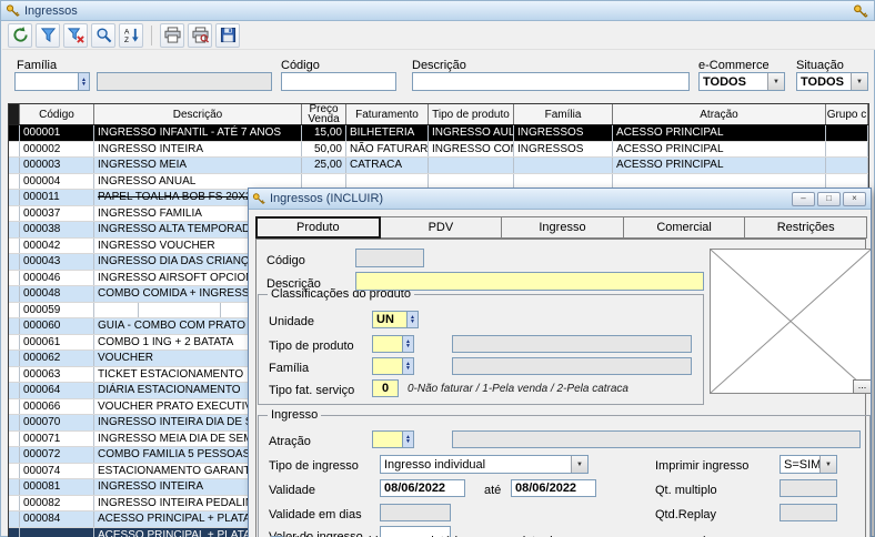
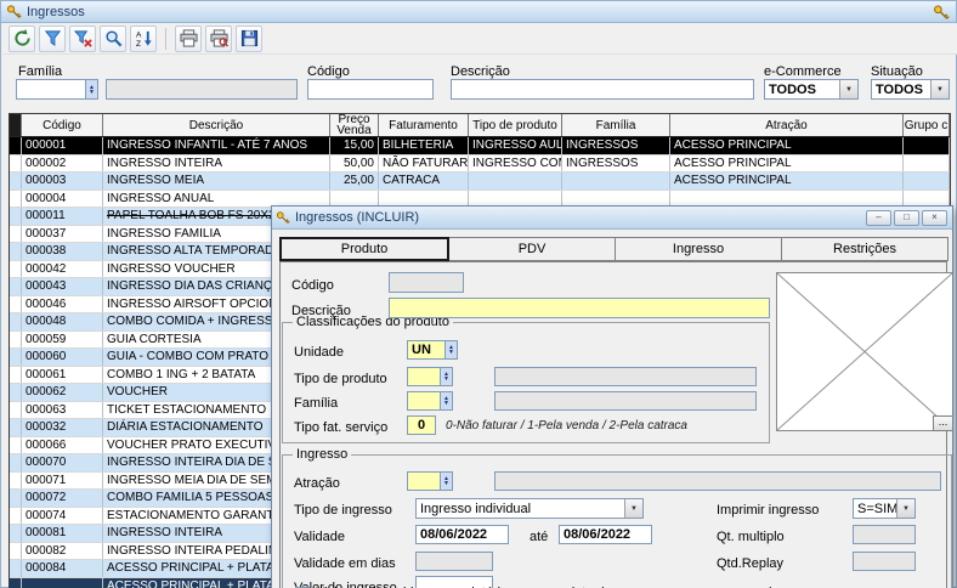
  Ingressos
  Família
  Código
  Descrição
  e-Commerce
  Situação
  TODOS
  TODOS
  Código
  Descrição
  Preço Venda
  Faturamento
  Tipo de produto
  Família
  Atração
  Grupo c
  000001
  INGRESSO INFANTIL - ATÉ 7 ANOS
  15,00
  BILHETERIA
  INGRESSO AUL
  INGRESSOS
  ACESSO PRINCIPAL
  000002
  INGRESSO INTEIRA
  50,00
  NÃO FATURAR
  INGRESSO CO
  INGRESSOS
  ACESSO PRINCIPAL
  000003
  INGRESSO MEIA
  25,00
  CATRACA
  ACESSO PRINCIPAL
  000004
  INGRESSO ANUAL
  000011
  PAPEL TOALHA BOB FS 20X
  000037
  INGRESSO FAMILIA
  000038
  INGRESSO ALTA TEMPORAD
  000042
  INGRESSO VOUCHER
  000043
  INGRESSO DIA DAS CRIANÇ
  000046
  INGRESSO AIRSOFT OPCIO
  000048
  COMBO COMIDA + INGRESS
  000059
+ GUIA CORTESIA
  000060
  GUIA - COMBO COM PRATO
  000061
  COMBO 1 ING + 2 BATATA
  000062
  VOUCHER
  000063
  TICKET ESTACIONAMENTO
- 000064
+ 000032
  DIÁRIA ESTACIONAMENTO
  000066
  VOUCHER PRATO EXECUTI
  000070
  INGRESSO INTEIRA DIA DE
  000071
  INGRESSO MEIA DIA DE SE
  000072
  COMBO FAMILIA 5 PESSOAS
  000074
  ESTACIONAMENTO GARAN
  000081
  INGRESSO INTEIRA
  000082
  INGRESSO INTEIRA PEDALI
  000084
  ACESSO PRINCIPAL + PLAT
  ACESSO PRINCIPAL + PLAT
  Ingressos (INCLUIR)
  –
  □
  ×
  Produto
  PDV
  Ingresso
- Comercial
  Restrições
  Classificações do produto
  Ingresso
  ...
  Código
  Descrição
  Unidade
  UN
  Tipo de produto
  Família
  Tipo fat. serviço
  0
  0-Não faturar / 1-Pela venda / 2-Pela catraca
  Atração
  Tipo de ingresso
  Ingresso individual
  Imprimir ingresso
  S=SIM
  Validade
  08/06/2022
  até
  08/06/2022
  Qt. multiplo
  Validade em dias
  Qtd.Replay
